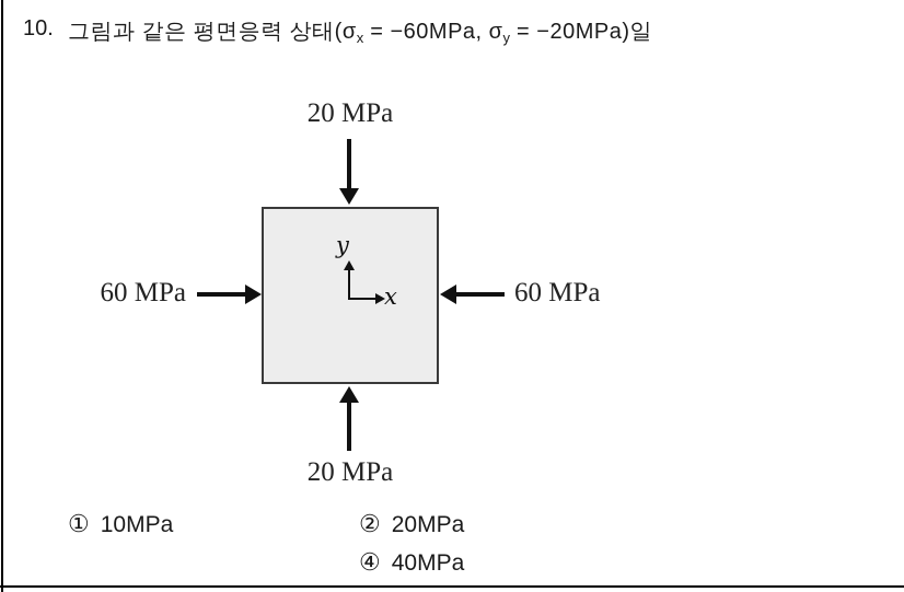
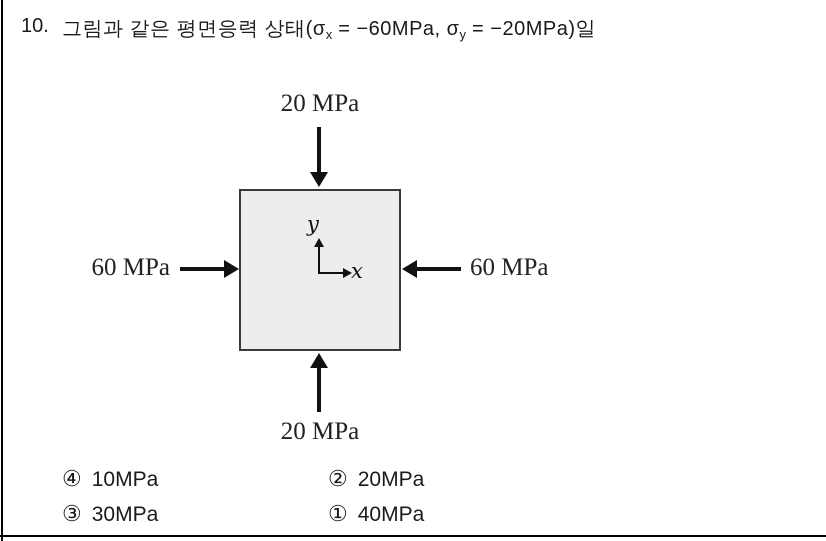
  10.
  그림과 같은 평면응력 상태(σx = −60MPa, σy = −20MPa)일
  20 MPa
  20 MPa
  60 MPa
  60 MPa
  y
  x
- ① 10MPa
+ ④ 10MPa
  ② 20MPa
+ ③ 30MPa
- ④ 40MPa
+ ① 40MPa
